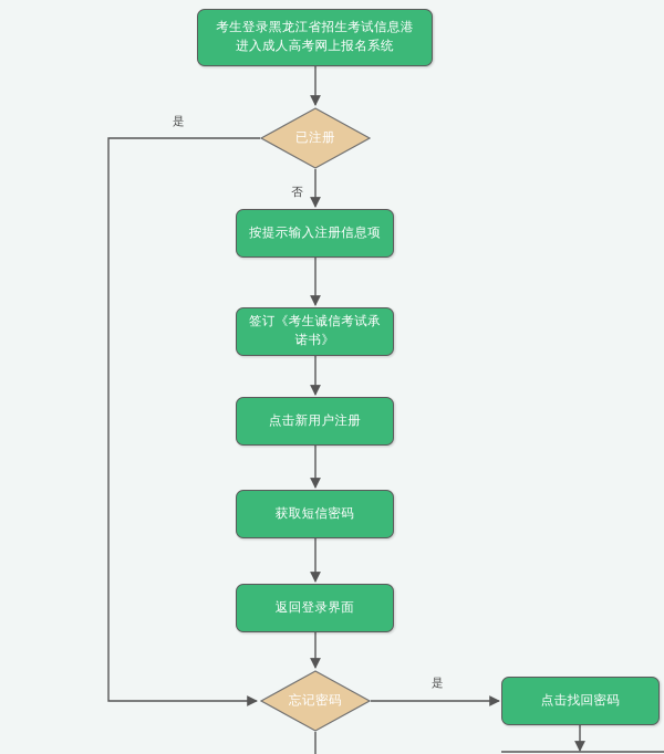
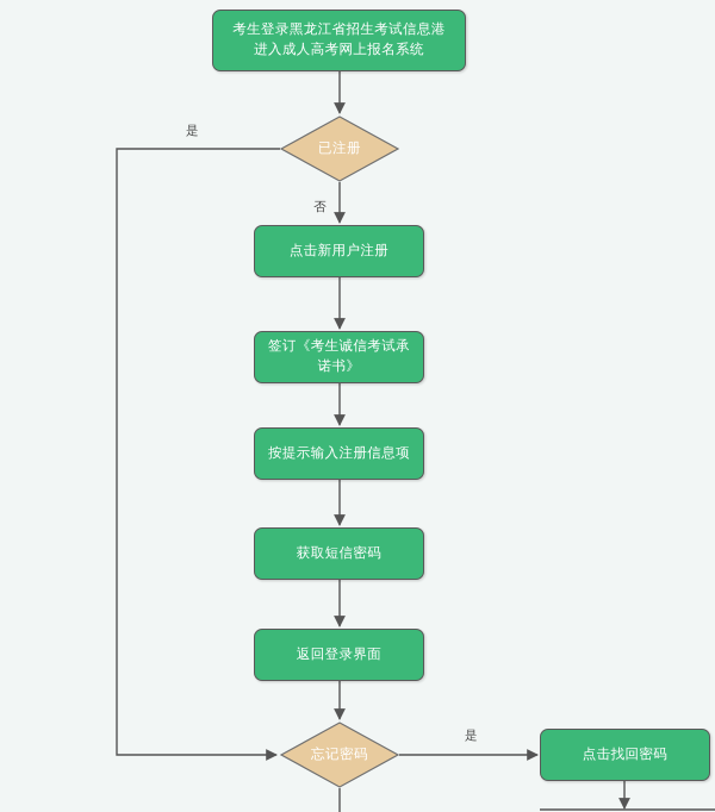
  考生登录黑龙江省招生考试信息港
  进入成人高考网上报名系统
  已注册
- 按提示输入注册信息项
+ 点击新用户注册
  签订《考生诚信考试承诺书》
- 点击新用户注册
+ 按提示输入注册信息项
  获取短信密码
  返回登录界面
  忘记密码
  点击找回密码
  是
  是
